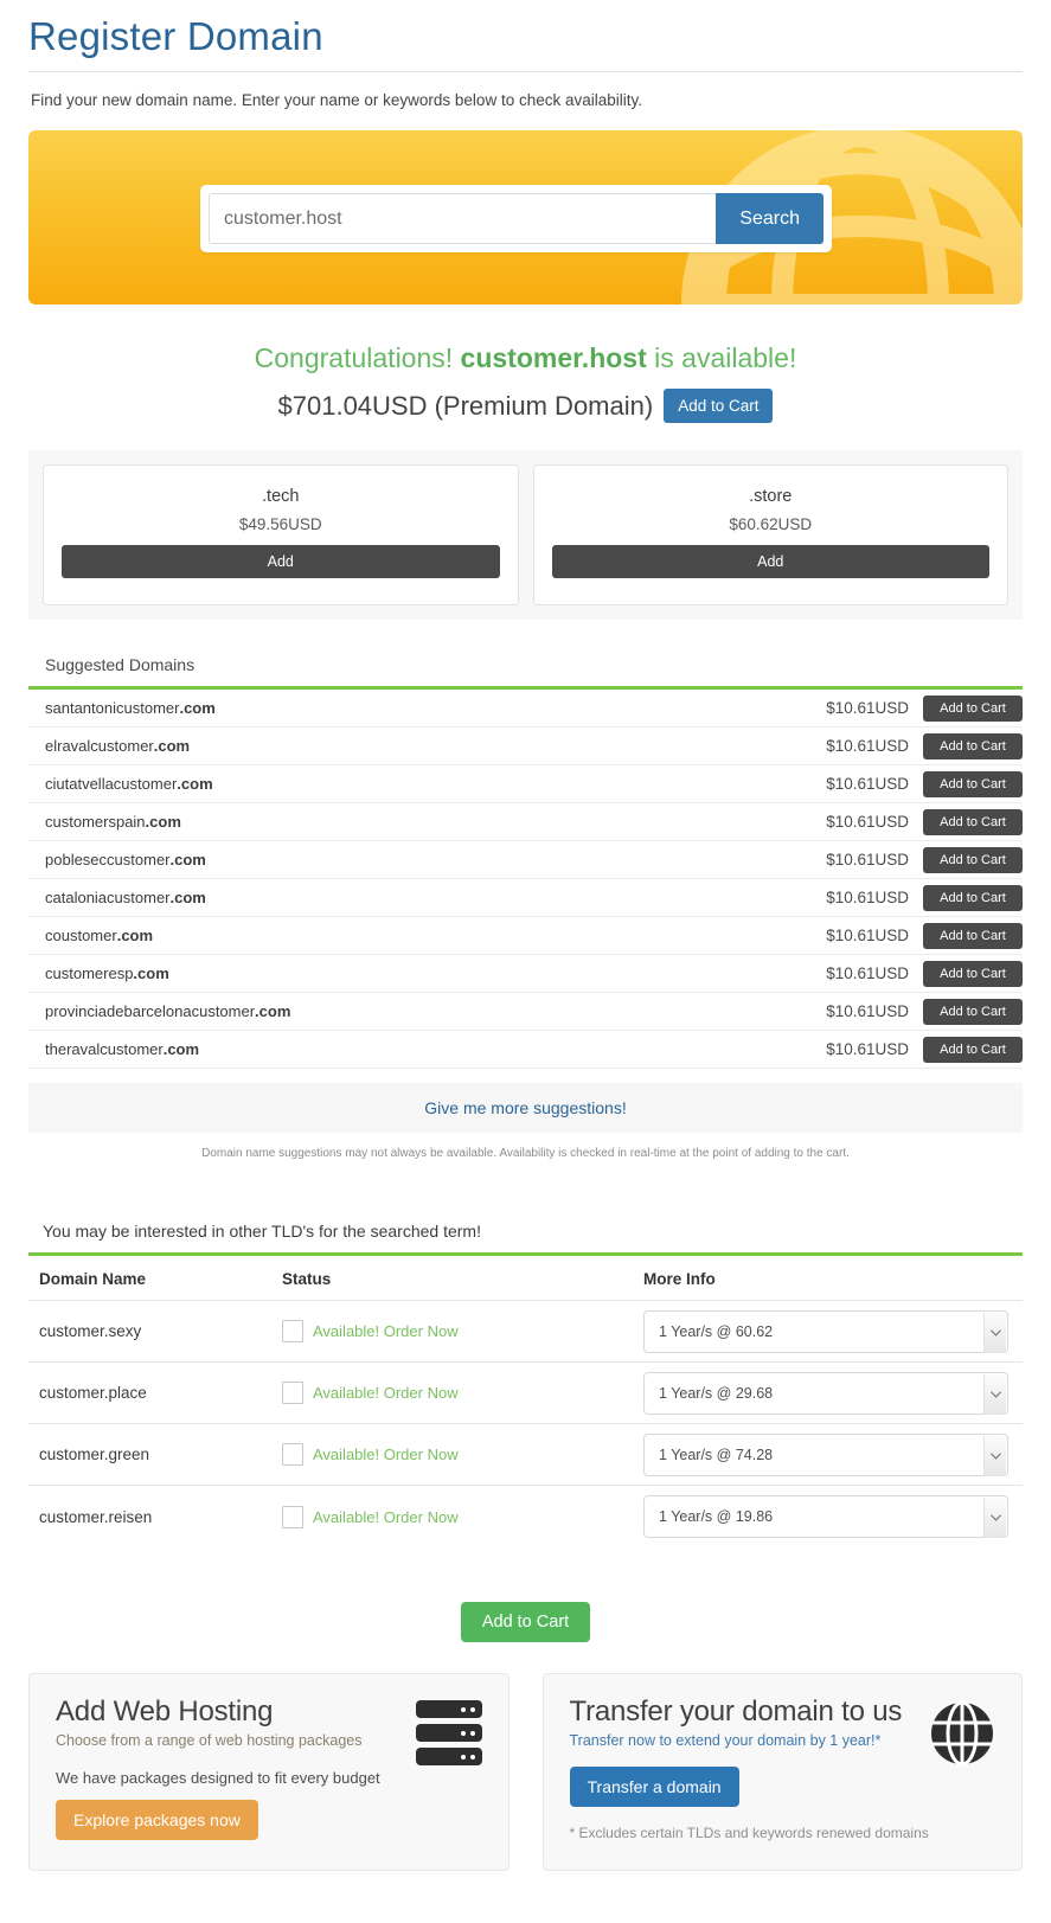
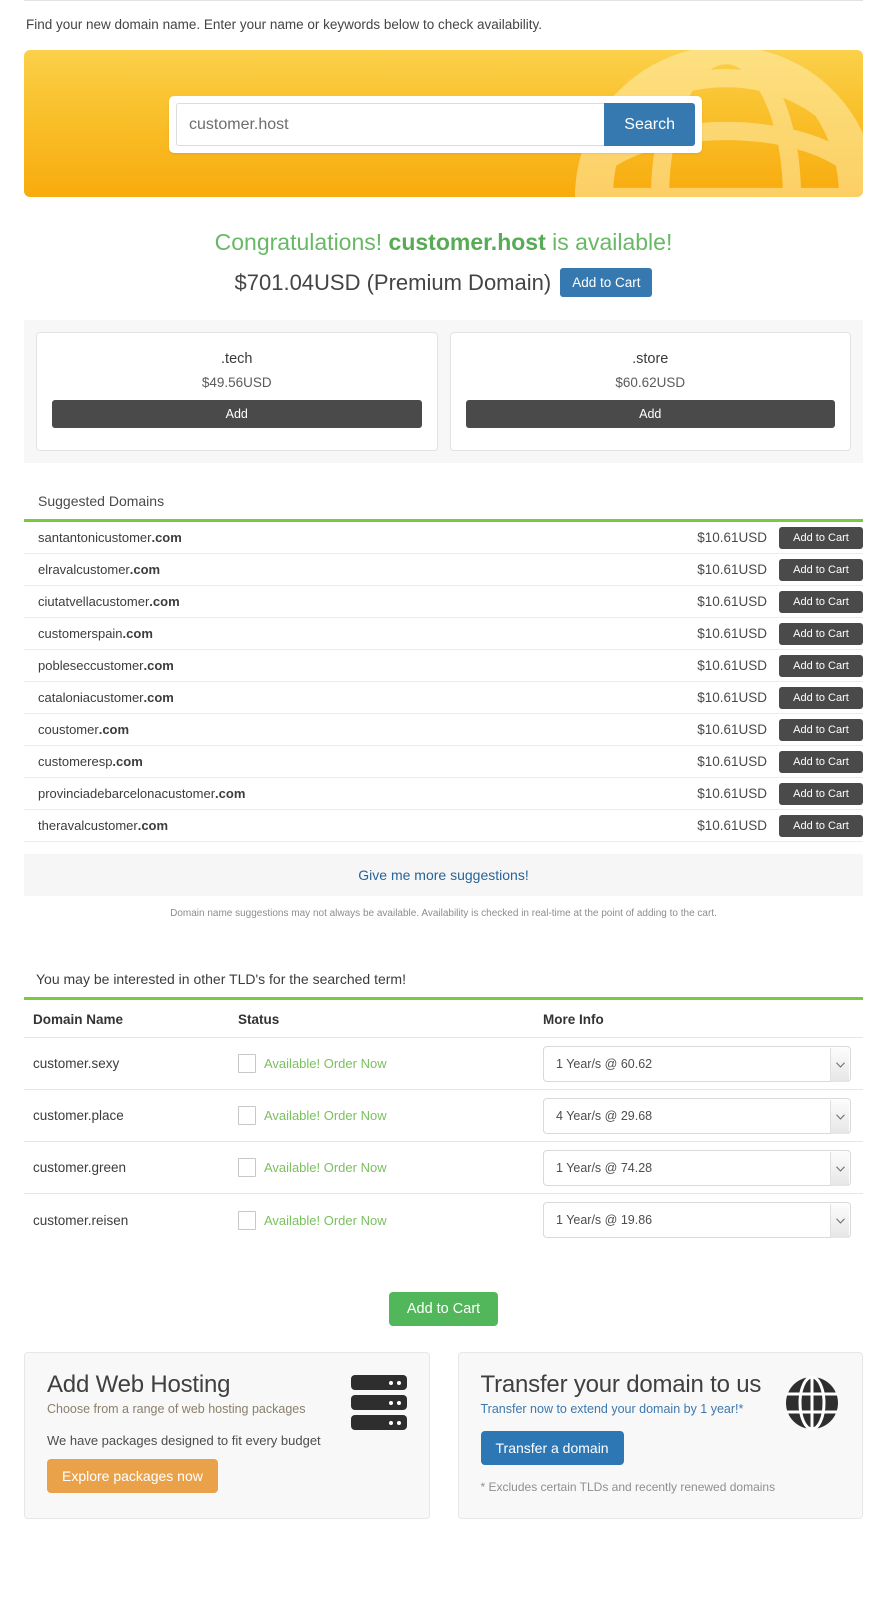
- Register Domain
  Find your new domain name. Enter your name or keywords below to check availability.
  customer.host
  Search
  Congratulations! customer.host is available!
  $701.04USD (Premium Domain)
  Add to Cart
  .tech
  $49.56USD
  Add
  .store
  $60.62USD
  Add
  Suggested Domains
  santantonicustomer.com
  $10.61USD
  Add to Cart
  elravalcustomer.com
  $10.61USD
  Add to Cart
  ciutatvellacustomer.com
  $10.61USD
  Add to Cart
  customerspain.com
  $10.61USD
  Add to Cart
  pobleseccustomer.com
  $10.61USD
  Add to Cart
  cataloniacustomer.com
  $10.61USD
  Add to Cart
  coustomer.com
  $10.61USD
  Add to Cart
  customeresp.com
  $10.61USD
  Add to Cart
  provinciadebarcelonacustomer.com
  $10.61USD
  Add to Cart
  theravalcustomer.com
  $10.61USD
  Add to Cart
  Give me more suggestions!
  Domain name suggestions may not always be available. Availability is checked in real-time at the point of adding to the cart.
  You may be interested in other TLD's for the searched term!
  Domain Name
  Status
  More Info
  customer.sexy
  Available! Order Now
  1 Year/s @ 60.62
  customer.place
  Available! Order Now
- 1 Year/s @ 29.68
+ 4 Year/s @ 29.68
  customer.green
  Available! Order Now
  1 Year/s @ 74.28
  customer.reisen
  Available! Order Now
  1 Year/s @ 19.86
  Add to Cart
  Add Web Hosting
  Choose from a range of web hosting packages
  We have packages designed to fit every budget
  Explore packages now
  Transfer your domain to us
  Transfer now to extend your domain by 1 year!*
  Transfer a domain
- * Excludes certain TLDs and keywords renewed domains
+ * Excludes certain TLDs and recently renewed domains
